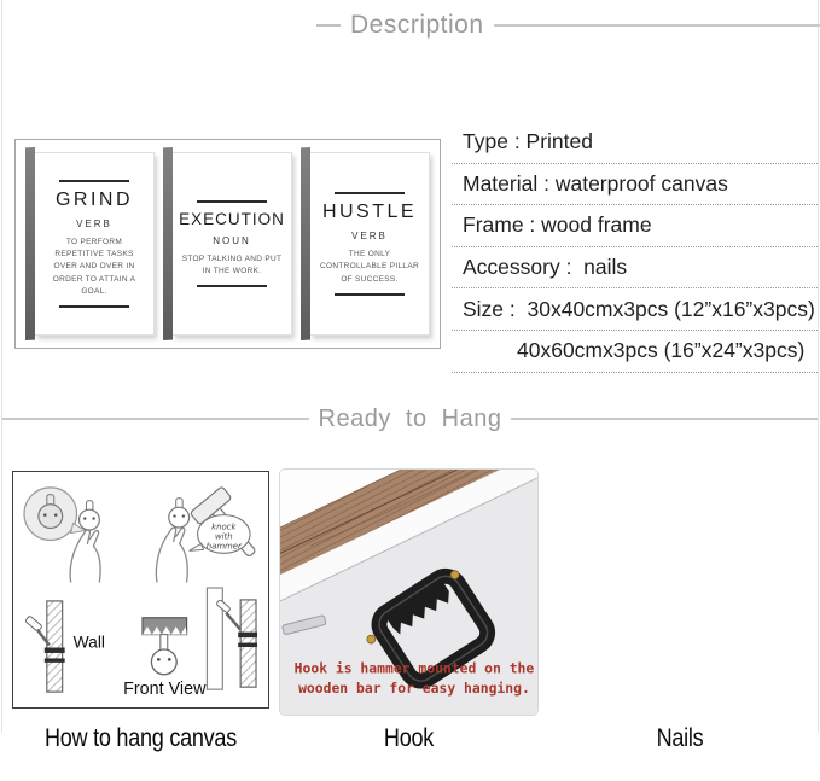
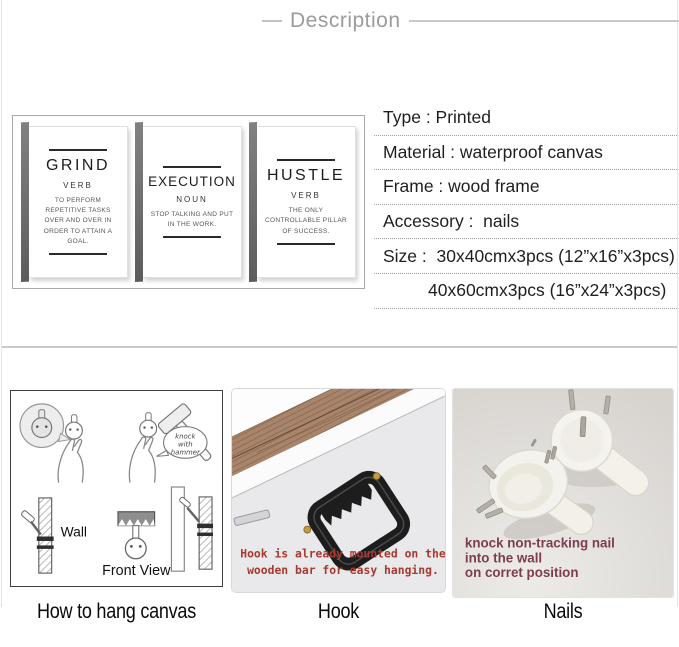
  Description
  GRIND
  VERB
  EXECUTION
  NOUN
  HUSTLE
  VERB
  Type
  :
  Printed
  Material
  :
  waterproof canvas
  Frame
  :
  wood frame
  Accessory
  :
  nails
  Size
  :
  30x40cmx3pcs (12”x16”x3pcs)
  40x60cmx3pcs (16”x24”x3pcs)
- Ready to Hang
  knock
  with
  hammer
  Wall
  Front View
- Hook is hammer mounted on the
+ Hook is already mounted on the
  wooden bar for easy hanging.
+ knock non-tracking nail
+ into the wall
+ on corret position
  How to hang canvas
  Hook
  Nails
